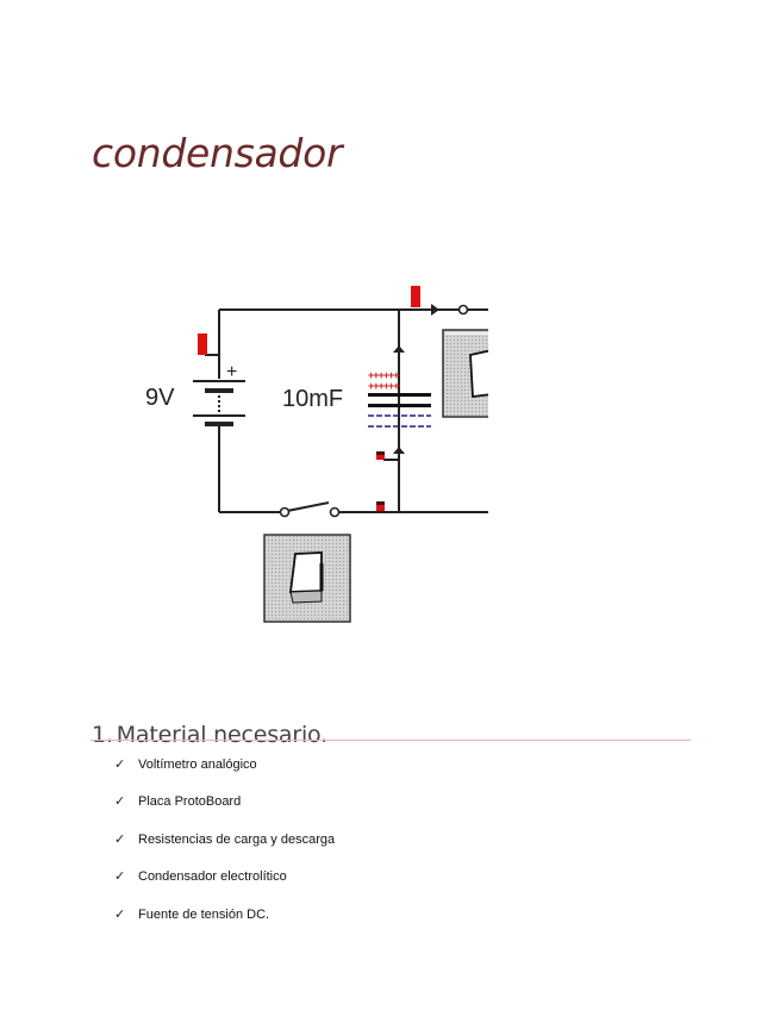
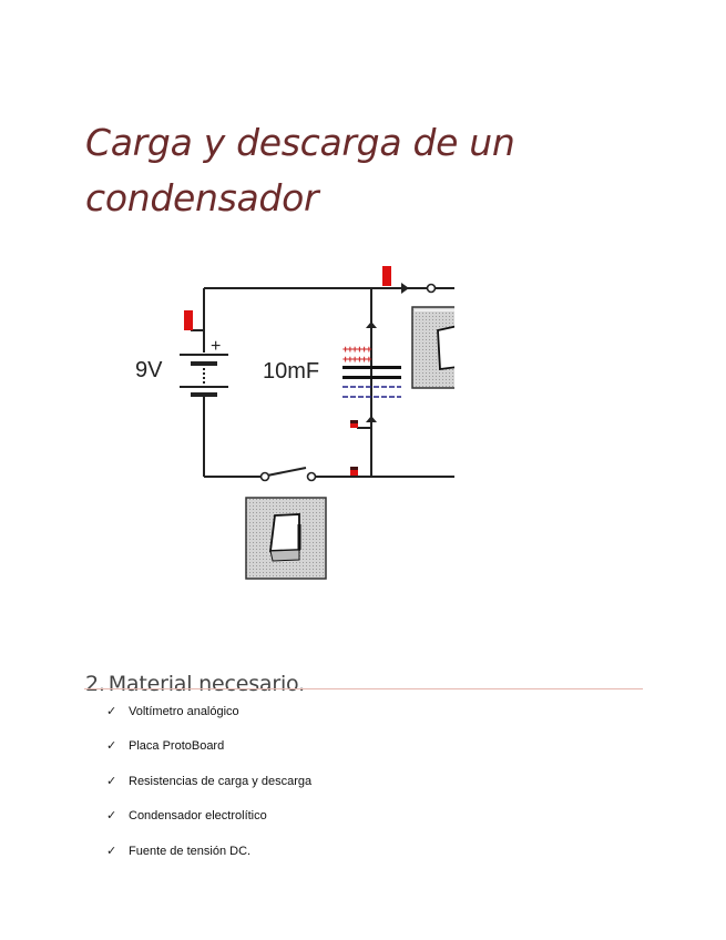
+ Carga y descarga de un
  condensador
  +
  9V
  ++++++
  ++++++
  10mF
- 1. Material necesario.
+ 2. Material necesario.
  ✓
  Voltímetro analógico
  ✓
  Placa ProtoBoard
  ✓
  Resistencias de carga y descarga
  ✓
  Condensador electrolítico
  ✓
  Fuente de tensión DC.
